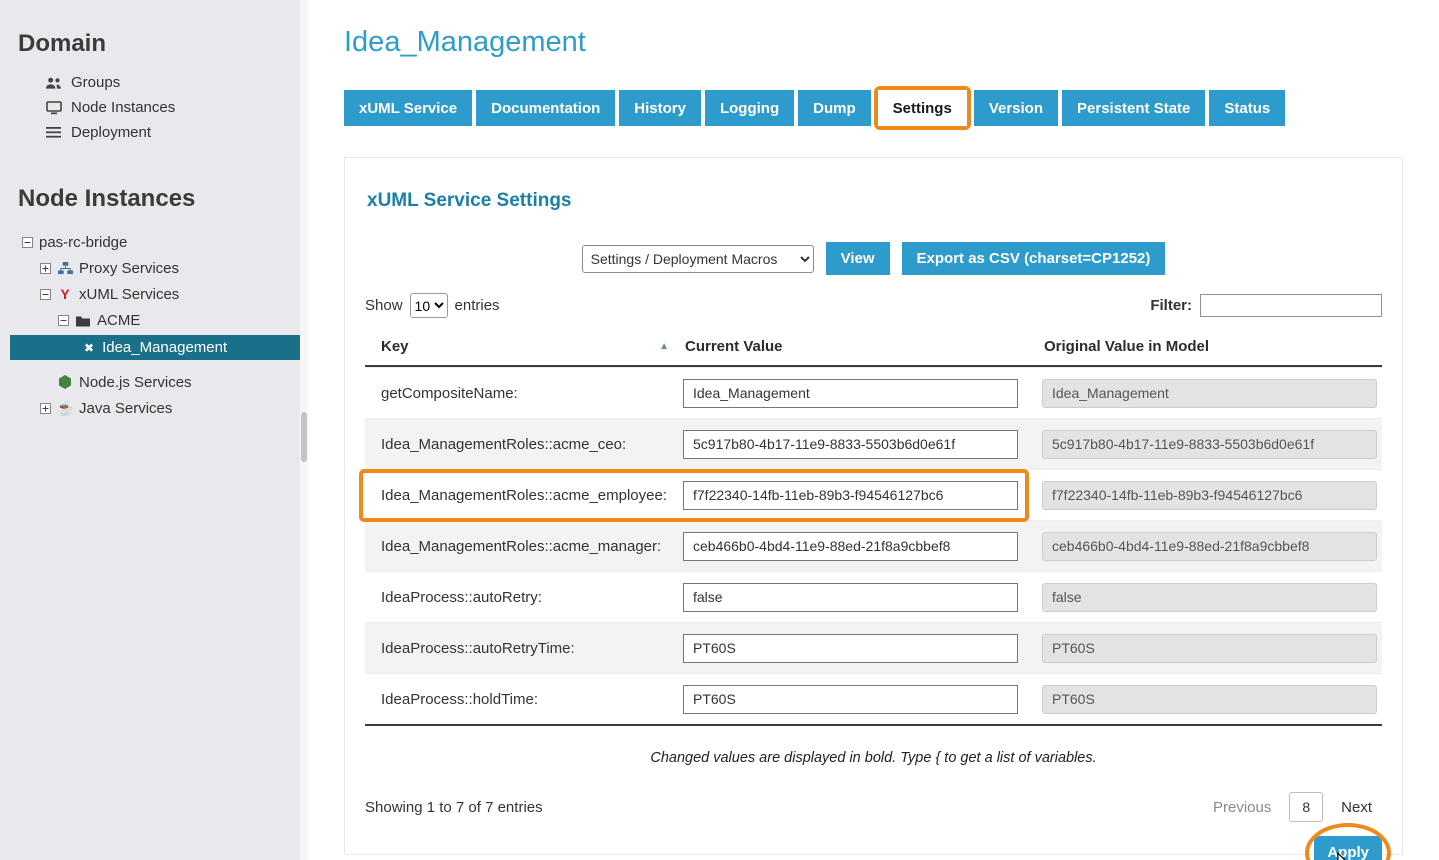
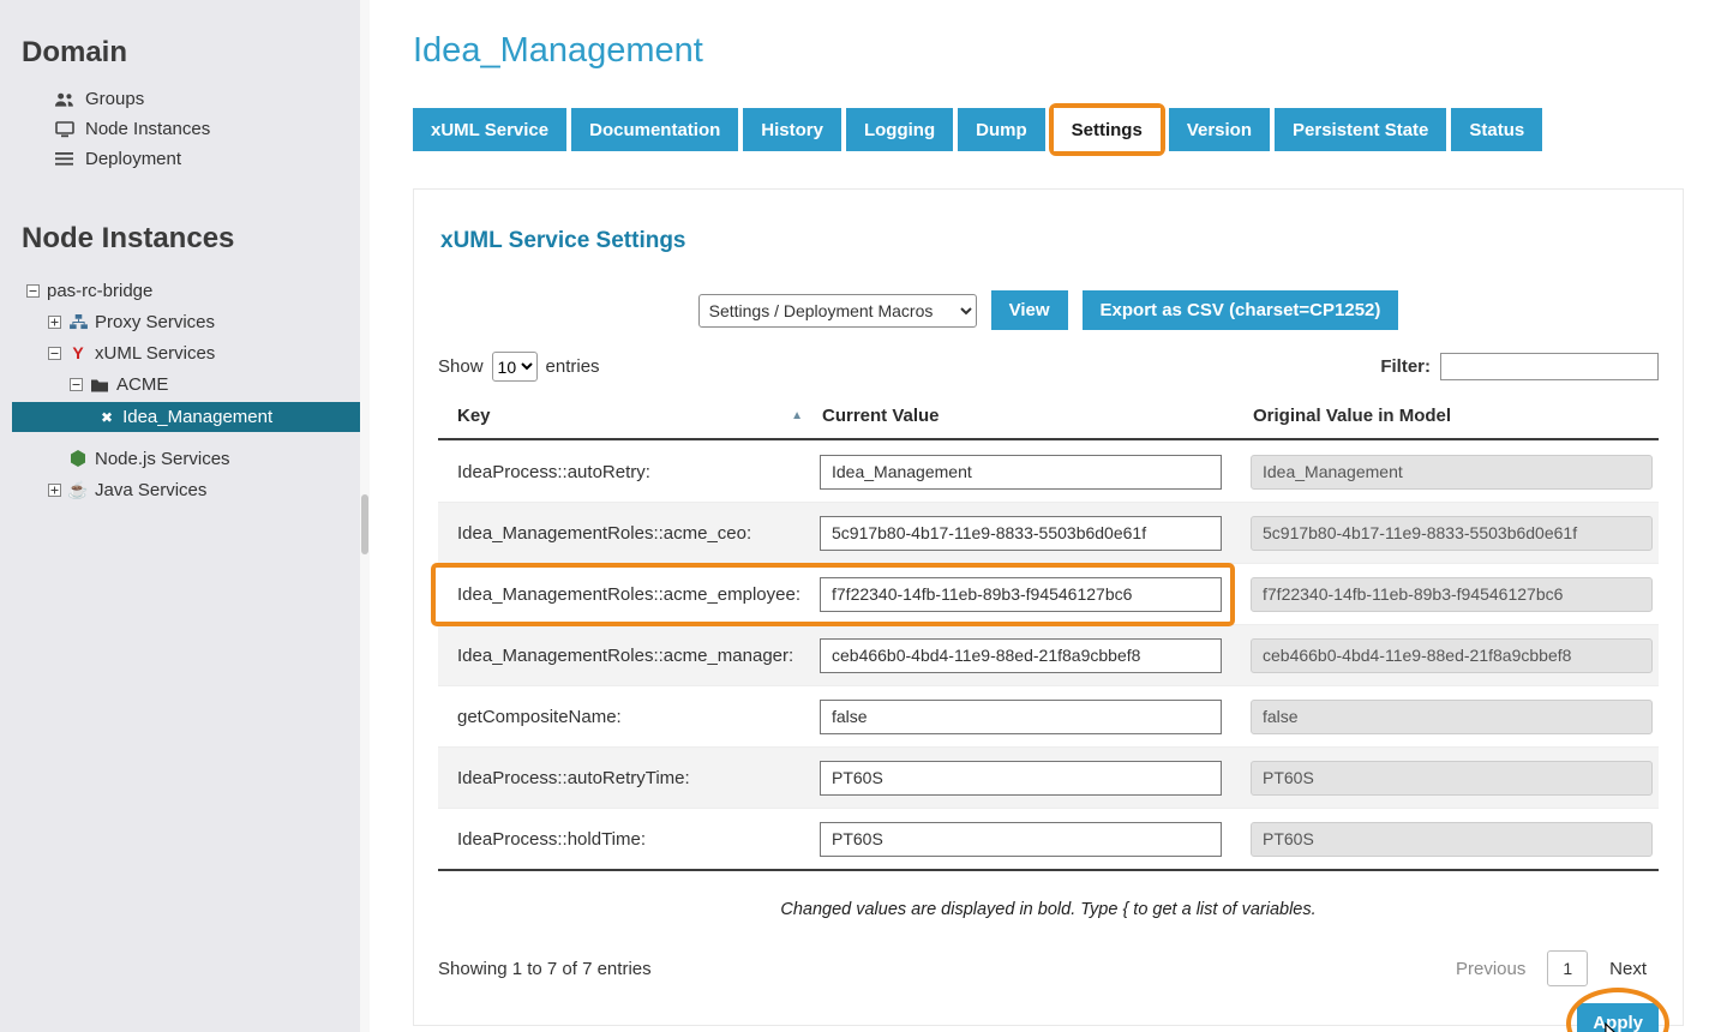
  Domain
  Groups
  Node Instances
  Deployment
  Node Instances
  pas-rc-bridge
  Proxy Services
  Y
  xUML Services
  ACME
  ✖
  Idea_Management
  Node.js Services
  ☕
  Java Services
  Idea_Management
  xUML Service
  Documentation
  History
  Logging
  Dump
  Settings
  Version
  Persistent State
  Status
  xUML Service Settings
  Settings / Deployment Macros
  View
  Export as CSV (charset=CP1252)
  Show
  10
  entries
  Filter:
  Key
  ▲
  Current Value
  Original Value in Model
- getCompositeName:
+ IdeaProcess::autoRetry:
  Idea_Management
  Idea_Management
  Idea_ManagementRoles::acme_ceo:
  5c917b80-4b17-11e9-8833-5503b6d0e61f
  5c917b80-4b17-11e9-8833-5503b6d0e61f
  Idea_ManagementRoles::acme_employee:
  f7f22340-14fb-11eb-89b3-f94546127bc6
  f7f22340-14fb-11eb-89b3-f94546127bc6
  Idea_ManagementRoles::acme_manager:
  ceb466b0-4bd4-11e9-88ed-21f8a9cbbef8
  ceb466b0-4bd4-11e9-88ed-21f8a9cbbef8
- IdeaProcess::autoRetry:
+ getCompositeName:
  false
  false
  IdeaProcess::autoRetryTime:
  PT60S
  PT60S
  IdeaProcess::holdTime:
  PT60S
  PT60S
  Changed values are displayed in bold. Type { to get a list of variables.
  Showing 1 to 7 of 7 entries
  Previous
- 8
+ 1
  Next
  Apply
